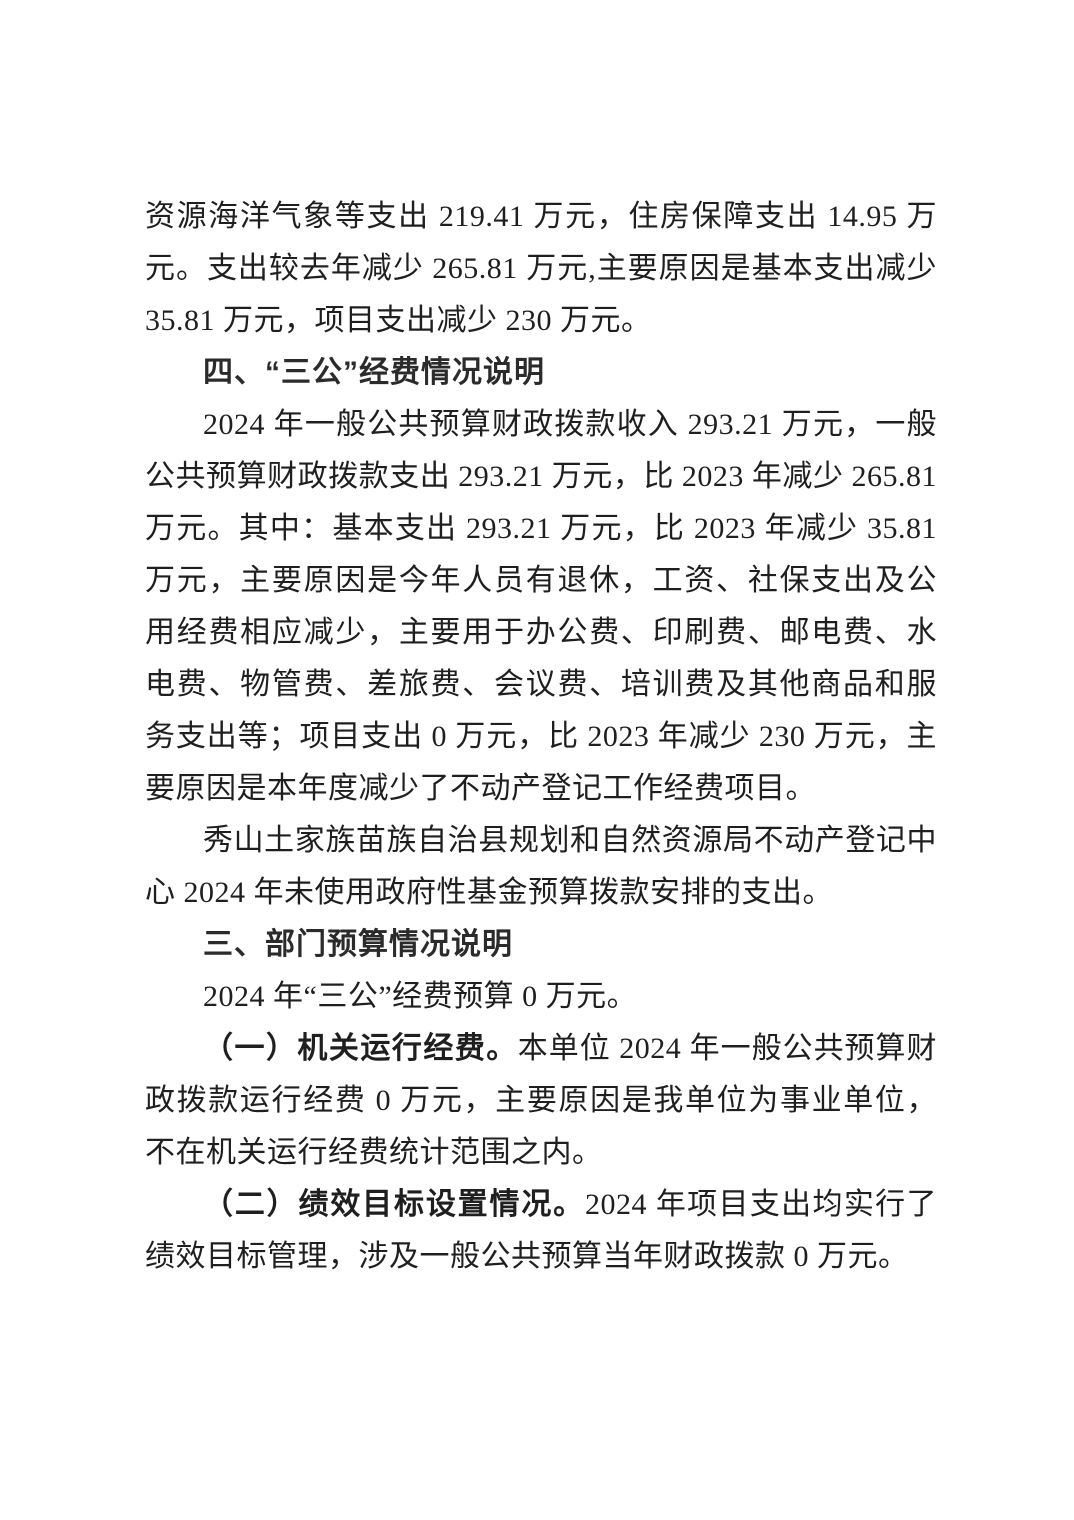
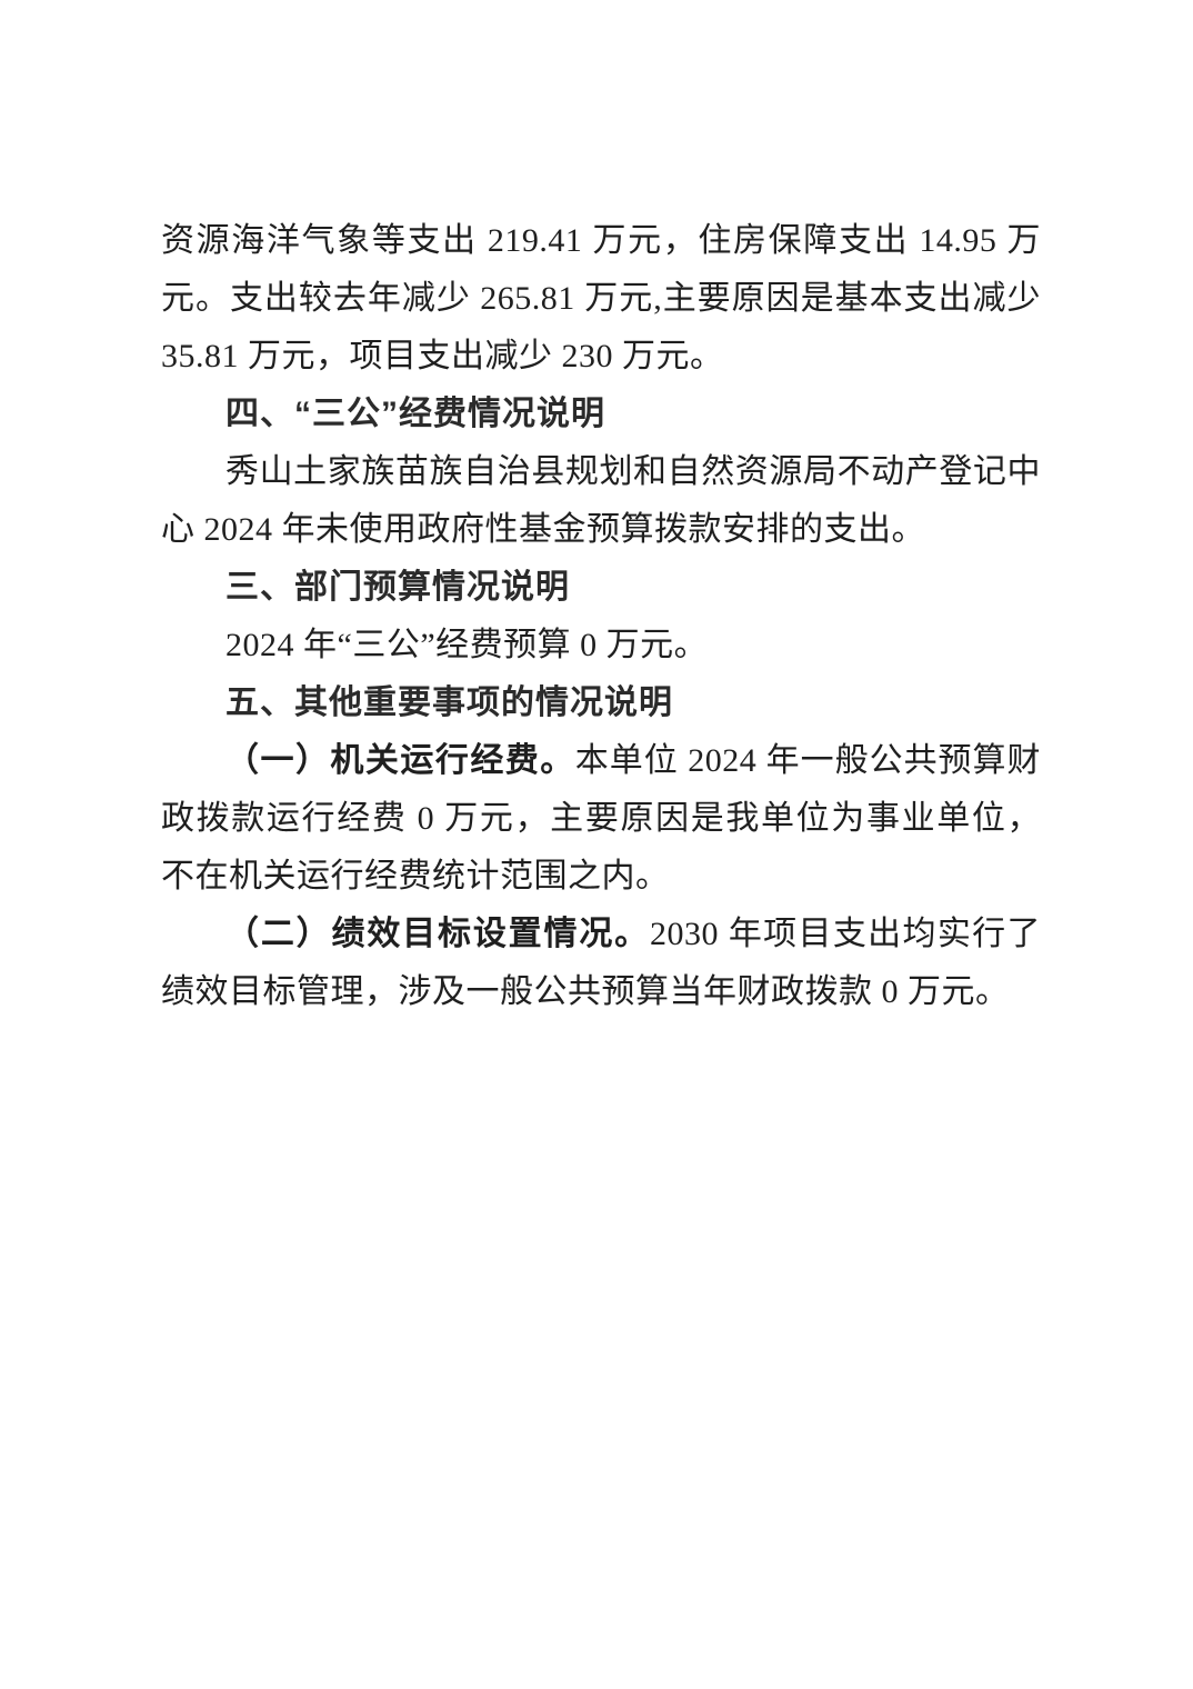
  资源海洋气象等支出 219.41 万元，住房保障支出 14.95 万元。支出较去年减少 265.81 万元,主要原因是基本支出减少 35.81 万元，项目支出减少 230 万元。
  四、“三公”经费情况说明
- 2024 年一般公共预算财政拨款收入 293.21 万元，一般公共预算财政拨款支出 293.21 万元，比 2023 年减少 265.81 万元。其中：基本支出 293.21 万元，比 2023 年减少 35.81 万元，主要原因是今年人员有退休，工资、社保支出及公用经费相应减少，主要用于办公费、印刷费、邮电费、水电费、物管费、差旅费、会议费、培训费及其他商品和服务支出等；项目支出 0 万元，比 2023 年减少 230 万元，主要原因是本年度减少了不动产登记工作经费项目。
  秀山土家族苗族自治县规划和自然资源局不动产登记中心 2024 年未使用政府性基金预算拨款安排的支出。
  三、部门预算情况说明
  2024 年“三公”经费预算 0 万元。
+ 五、其他重要事项的情况说明
  （一）机关运行经费。本单位 2024 年一般公共预算财政拨款运行经费 0 万元，主要原因是我单位为事业单位，不在机关运行经费统计范围之内。
- （二）绩效目标设置情况。2024 年项目支出均实行了绩效目标管理，涉及一般公共预算当年财政拨款 0 万元。
+ （二）绩效目标设置情况。2030 年项目支出均实行了绩效目标管理，涉及一般公共预算当年财政拨款 0 万元。
